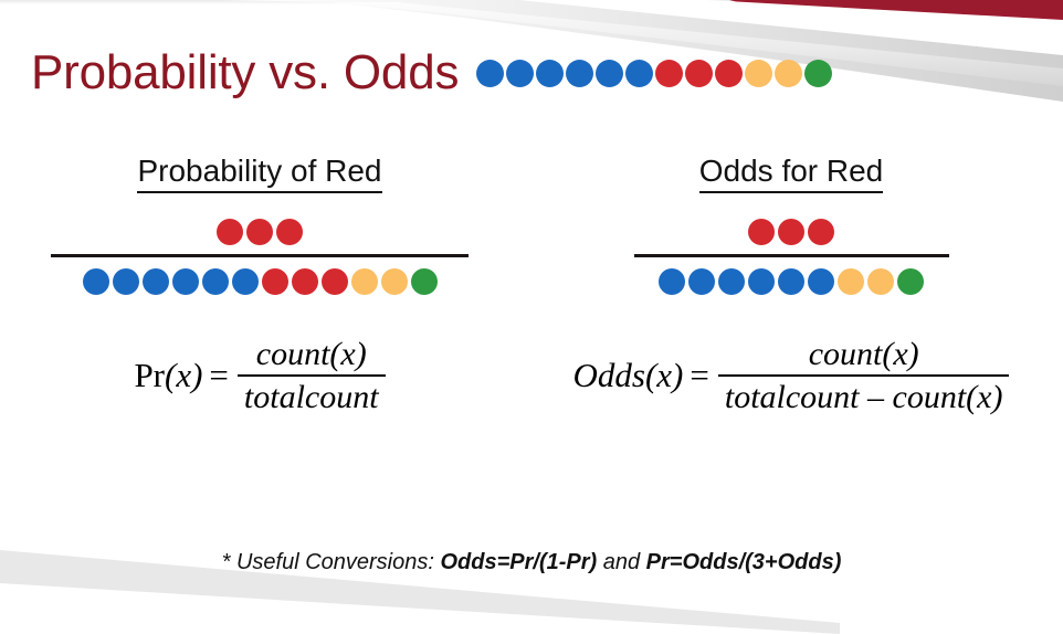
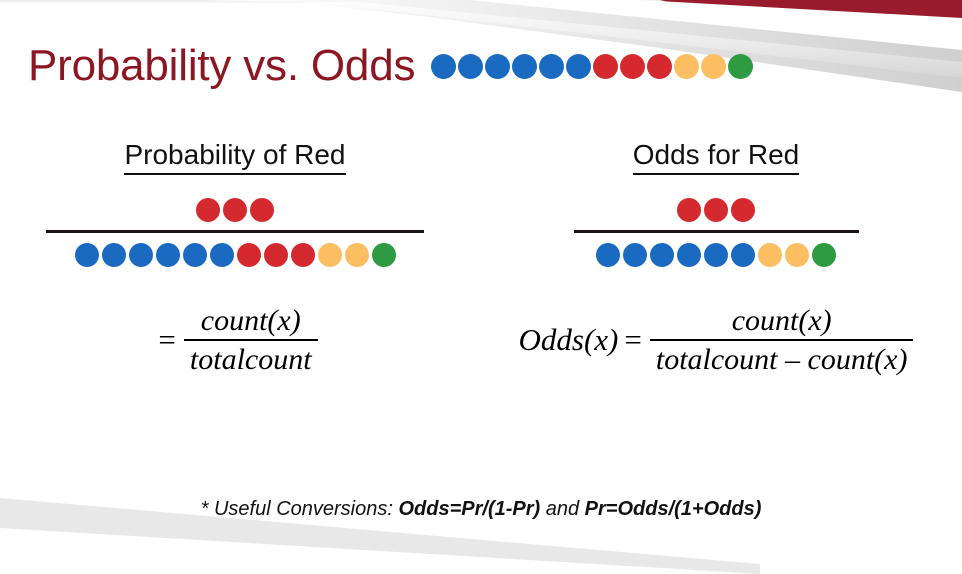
  Probability vs. Odds
  Probability of Red
- Pr(x)
  =
  count(x)
  totalcount
  Odds for Red
  Odds(x)
  =
  count(x)
  totalcount – count(x)
- * Useful Conversions: Odds=Pr/(1-Pr) and Pr=Odds/(3+Odds)
+ * Useful Conversions: Odds=Pr/(1-Pr) and Pr=Odds/(1+Odds)
